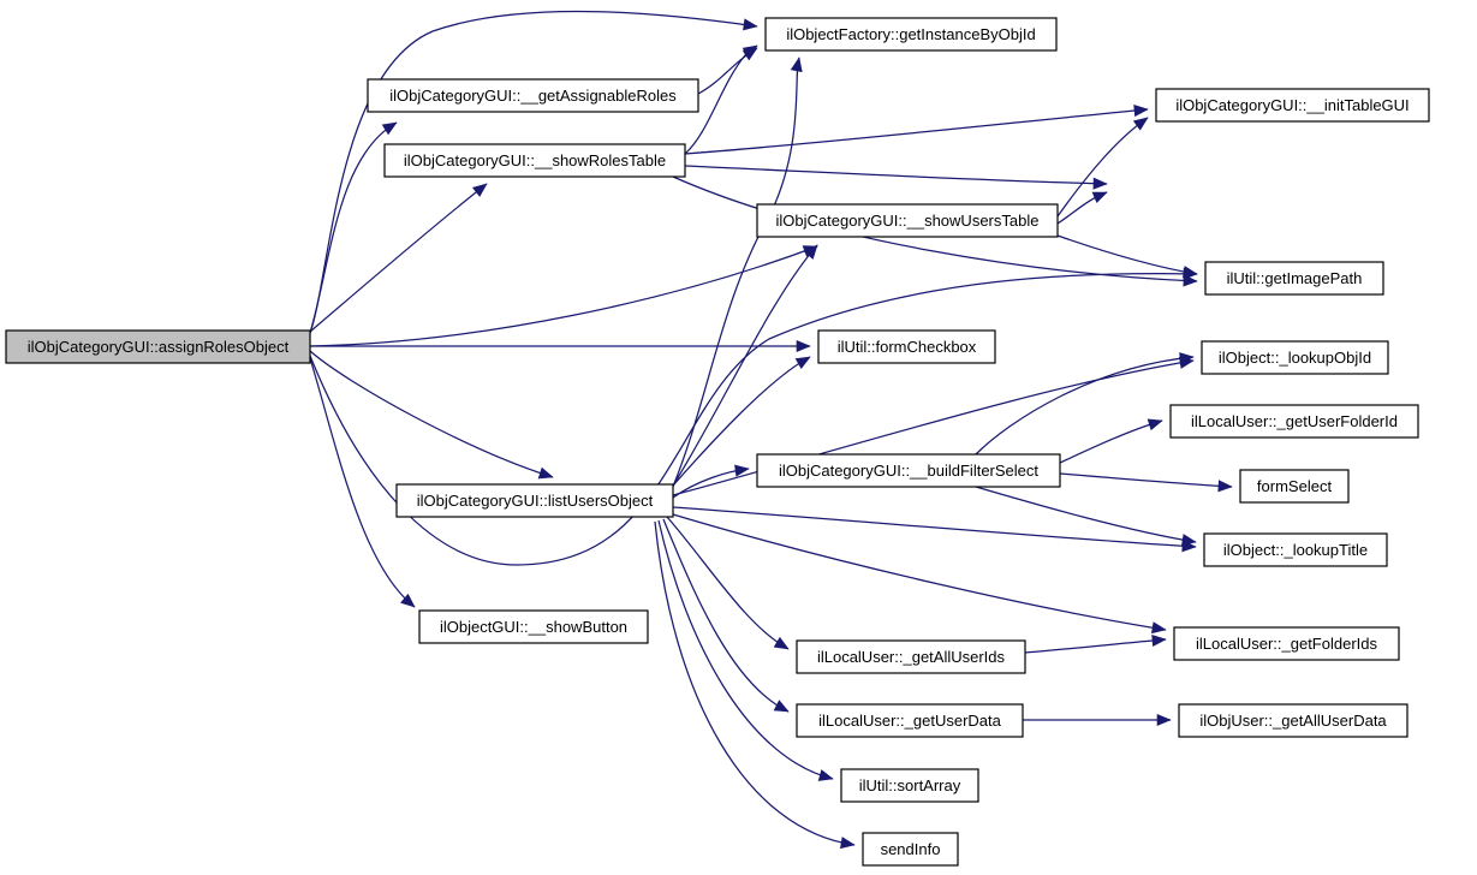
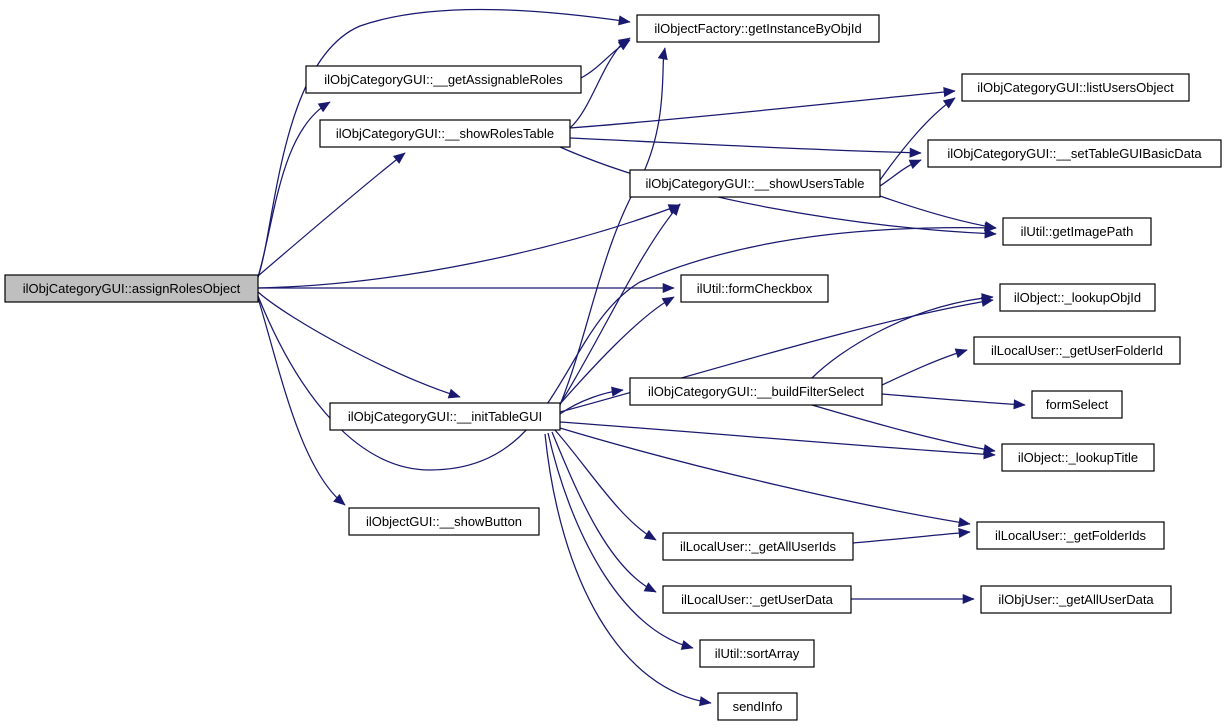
  ilObjCategoryGUI::assignRolesObject
  ilObjectFactory::getInstanceByObjId
  ilObjCategoryGUI::__getAssignableRoles
  ilObjCategoryGUI::__showRolesTable
- ilObjCategoryGUI::__initTableGUI
+ ilObjCategoryGUI::listUsersObject
+ ilObjCategoryGUI::__setTableGUIBasicData
  ilObjCategoryGUI::__showUsersTable
  ilUtil::getImagePath
  ilUtil::formCheckbox
  ilObject::_lookupObjId
  ilLocalUser::_getUserFolderId
  ilObjCategoryGUI::__buildFilterSelect
  formSelect
- ilObjCategoryGUI::listUsersObject
+ ilObjCategoryGUI::__initTableGUI
  ilObject::_lookupTitle
  ilObjectGUI::__showButton
  ilLocalUser::_getFolderIds
  ilLocalUser::_getAllUserIds
  ilLocalUser::_getUserData
  ilObjUser::_getAllUserData
  ilUtil::sortArray
  sendInfo
